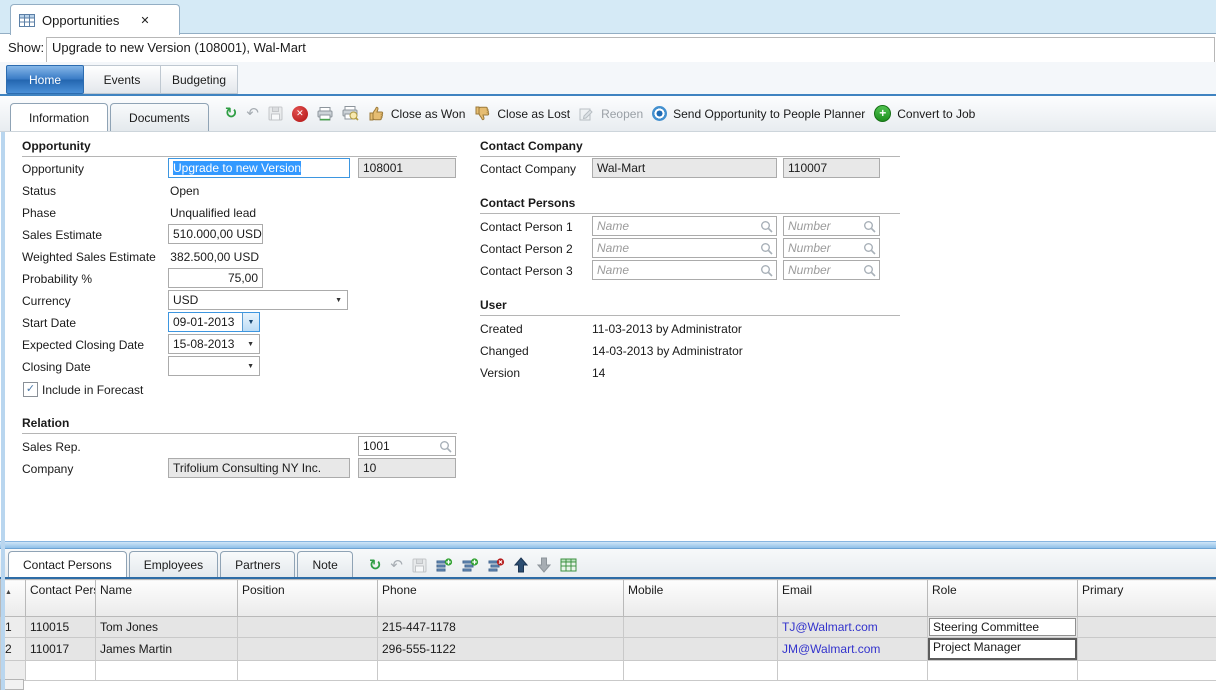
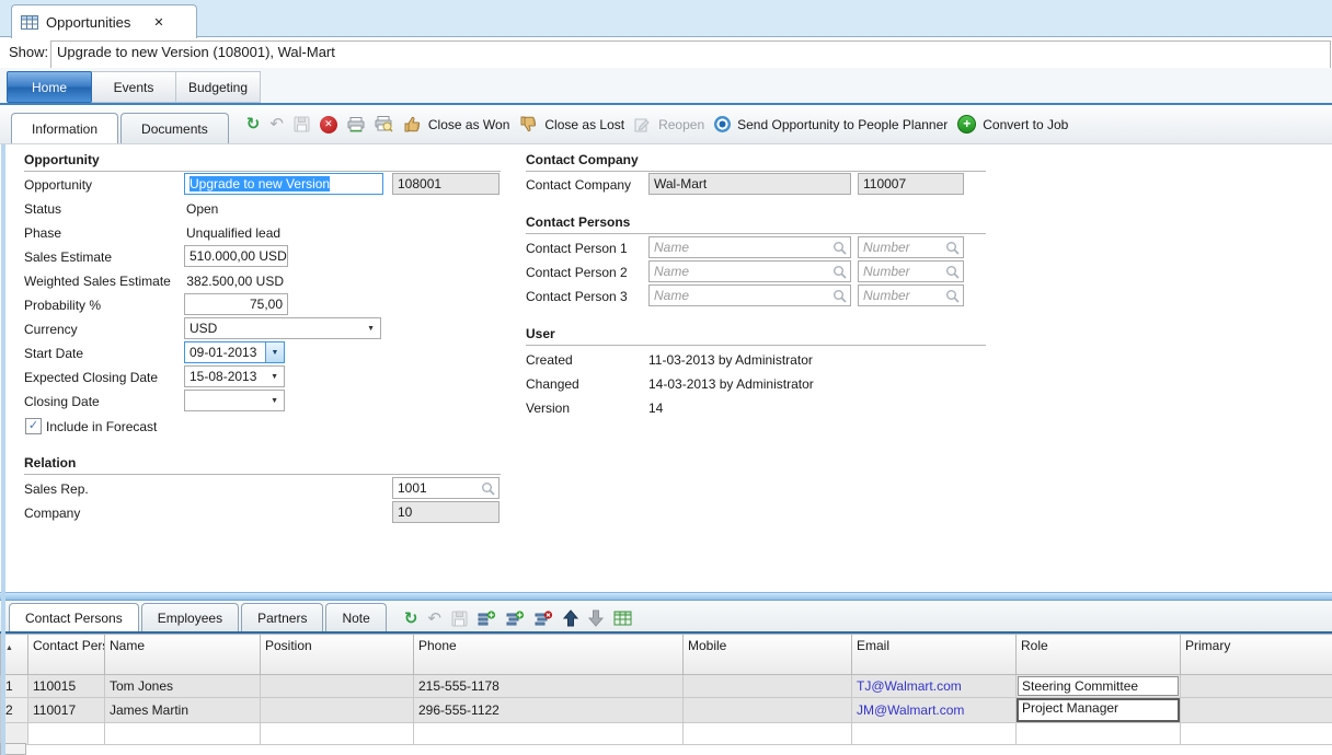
  Opportunities
  ✕
  Show:
  Upgrade to new Version (108001), Wal-Mart
  Home
  Events
  Budgeting
  Information
  Documents
  ↻
  ↶
  ✕
  Close as Won
  Close as Lost
  Reopen
  Send Opportunity to People Planner
  +
  Convert to Job
  Opportunity
  Opportunity
  Upgrade to new Version
  108001
  Status
  Open
  Phase
  Unqualified lead
  Sales Estimate
  510.000,00 USD
  Weighted Sales Estimate
  382.500,00 USD
  Probability %
  75,00
  Currency
  USD
  Start Date
  09-01-2013
  Expected Closing Date
  15-08-2013
  Closing Date
  ✓
  Include in Forecast
  Relation
  Sales Rep.
  1001
  Company
- Trifolium Consulting NY Inc.
  10
  Contact Company
  Contact Company
  Wal-Mart
  110007
  Contact Persons
  Contact Person 1
  Name
  Number
  Contact Person 2
  Name
  Number
  Contact Person 3
  Name
  Number
  User
  Created
  11-03-2013 by Administrator
  Changed
  14-03-2013 by Administrator
  Version
  14
  Contact Persons
  Employees
  Partners
  Note
  ↻
  ↶
  	Contact Per	Name	Position	Phone	Mobile	Email	Role	Primary
- 1	110015	Tom Jones		215-447-1178		TJ@Walmart.com	Steering Committee
+ 1	110015	Tom Jones		215-555-1178		TJ@Walmart.com	Steering Committee
  2	110017	James Martin		296-555-1122		JM@Walmart.com	Project Manager
